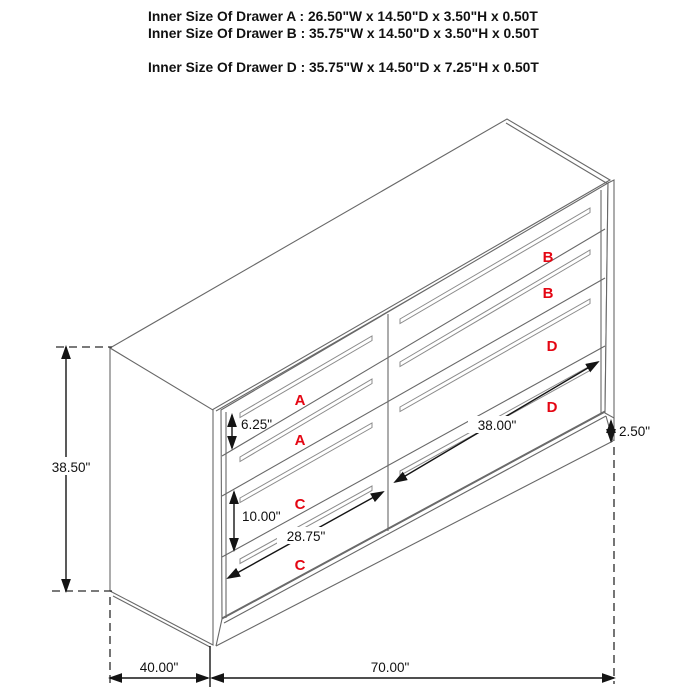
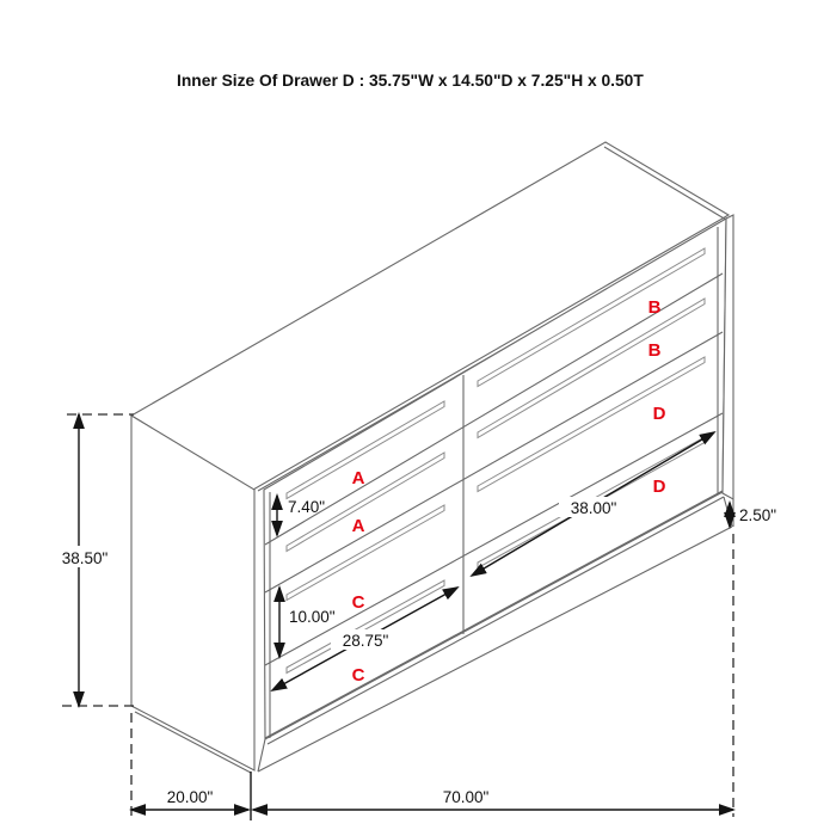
- Inner Size Of Drawer A : 26.50"W x 14.50"D x 3.50"H x 0.50T
- Inner Size Of Drawer B : 35.75"W x 14.50"D x 3.50"H x 0.50T
  Inner Size Of Drawer D : 35.75"W x 14.50"D x 7.25"H x 0.50T
  A
  A
  C
  C
  B
  B
  D
  D
  38.50"
- 6.25"
+ 7.40"
  10.00"
  28.75"
  38.00"
  2.50"
- 40.00"
+ 20.00"
  70.00"
